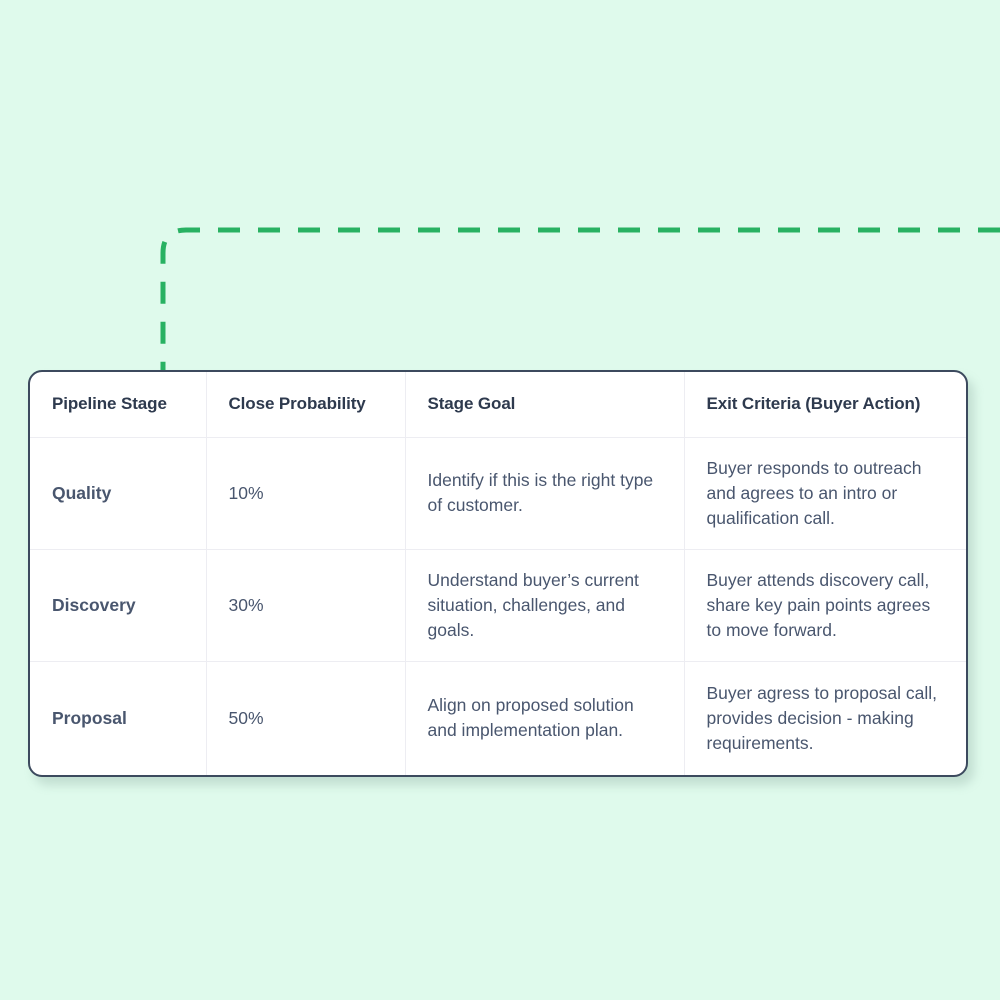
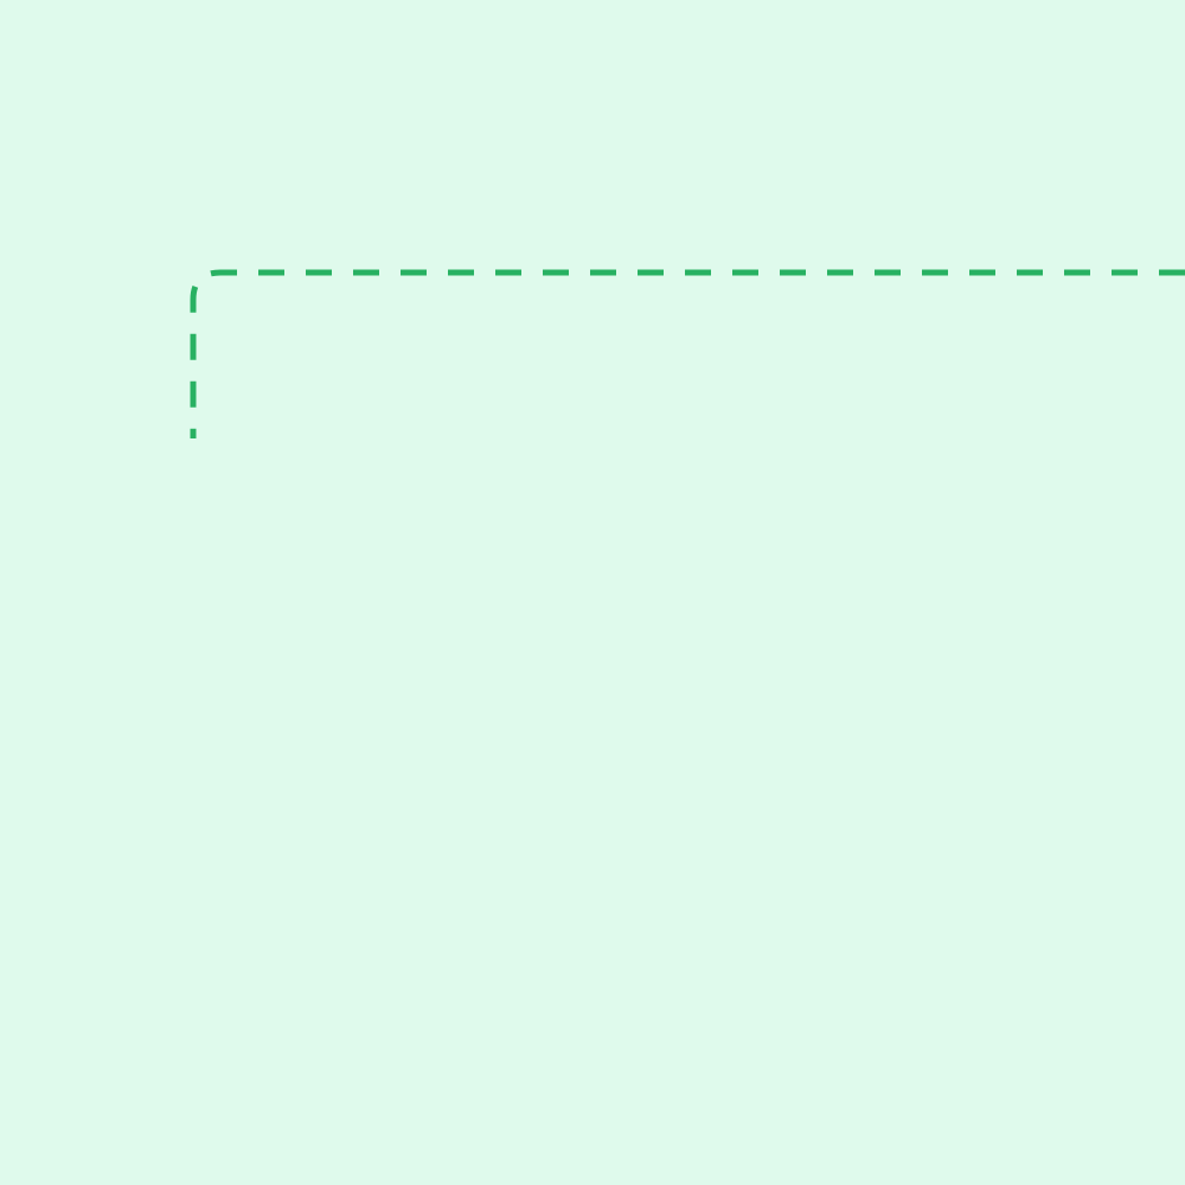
- Pipeline Stage	Close Probability	Stage Goal	Exit Criteria (Buyer Action)
- Quality	10%	Identify if this is the right type of customer.	Buyer responds to outreach and agrees to an intro or qualification call.
- Discovery	30%	Understand buyer’s current situation, challenges, and goals.	Buyer attends discovery call, share key pain points agrees to move forward.
- Proposal	50%	Align on proposed solution and implementation plan.	Buyer agress to proposal call, provides decision - making requirements.
